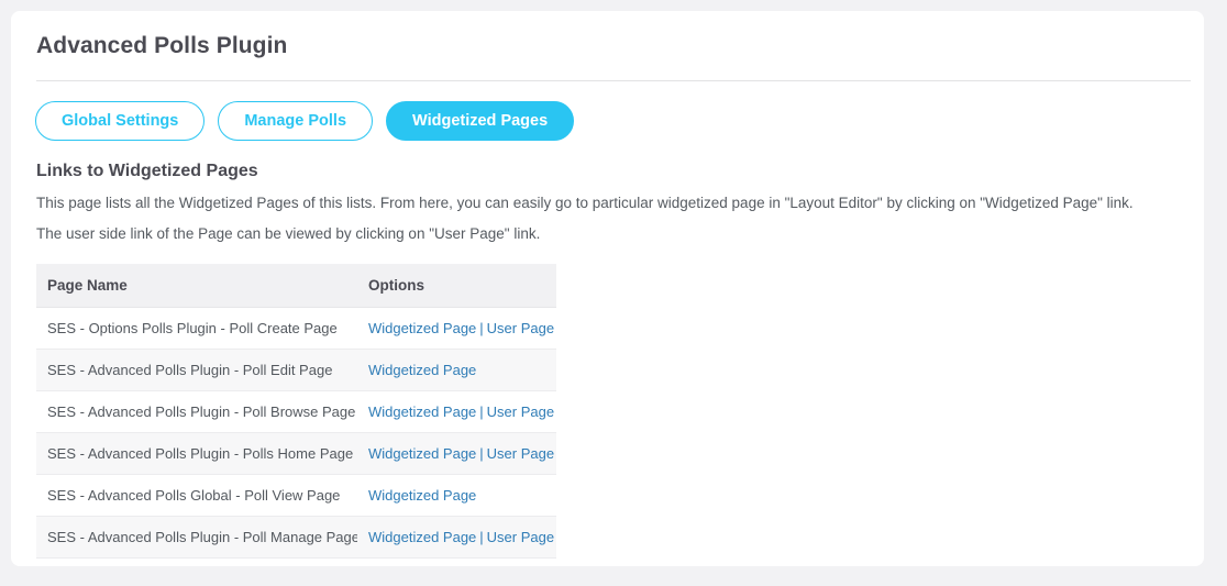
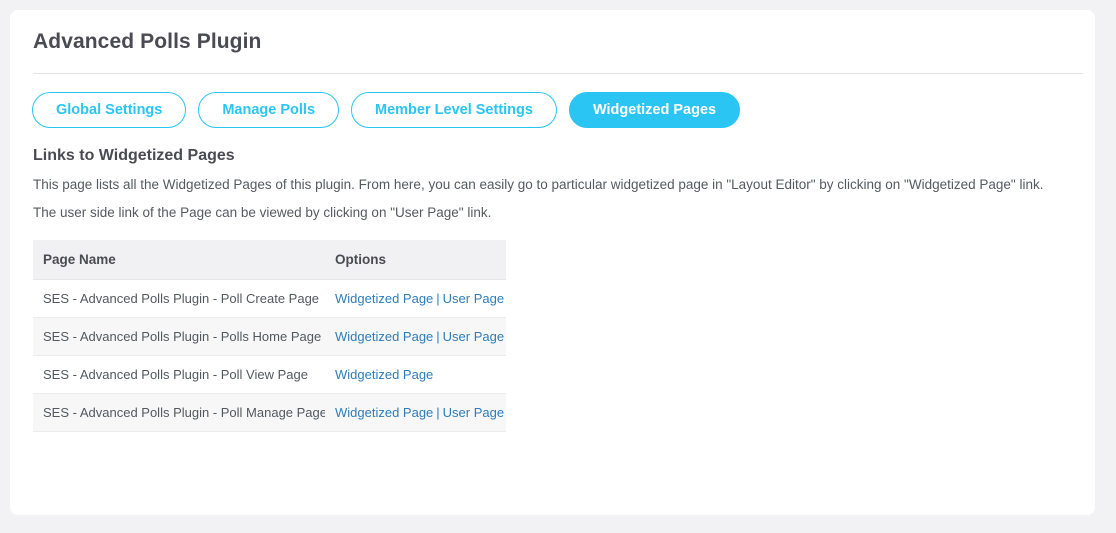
  Advanced Polls Plugin
  Global Settings
  Manage Polls
+ Member Level Settings
  Widgetized Pages
  Links to Widgetized Pages
- This page lists all the Widgetized Pages of this lists. From here, you can easily go to particular widgetized page in "Layout Editor" by clicking on "Widgetized Page" link.
+ This page lists all the Widgetized Pages of this plugin. From here, you can easily go to particular widgetized page in "Layout Editor" by clicking on "Widgetized Page" link.
  The user side link of the Page can be viewed by clicking on "User Page" link.
  Page Name	Options
- SES - Options Polls Plugin - Poll Create Page	Widgetized Page | User Page
+ SES - Advanced Polls Plugin - Poll Create Page	Widgetized Page | User Page
- SES - Advanced Polls Plugin - Poll Edit Page	Widgetized Page
- SES - Advanced Polls Plugin - Poll Browse Page	Widgetized Page | User Page
  SES - Advanced Polls Plugin - Polls Home Page	Widgetized Page | User Page
- SES - Advanced Polls Global - Poll View Page	Widgetized Page
+ SES - Advanced Polls Plugin - Poll View Page	Widgetized Page
  SES - Advanced Polls Plugin - Poll Manage Page	Widgetized Page | User Page
